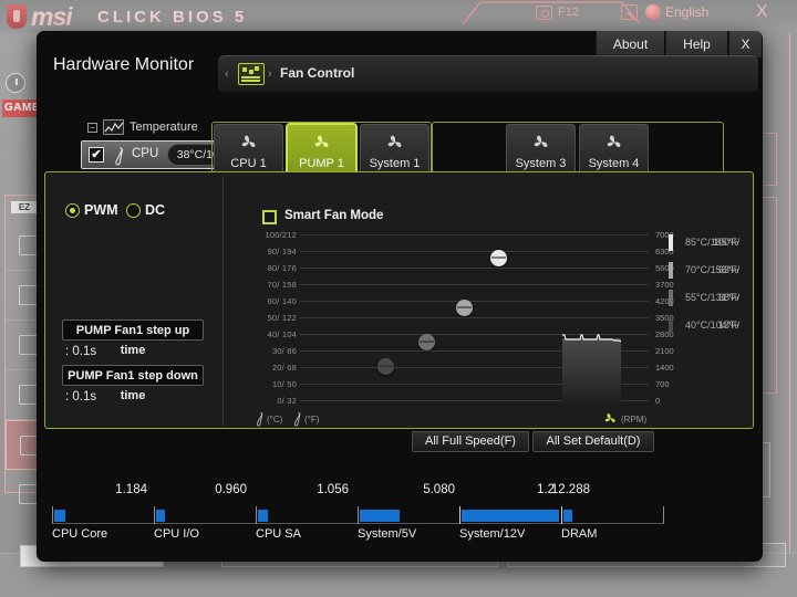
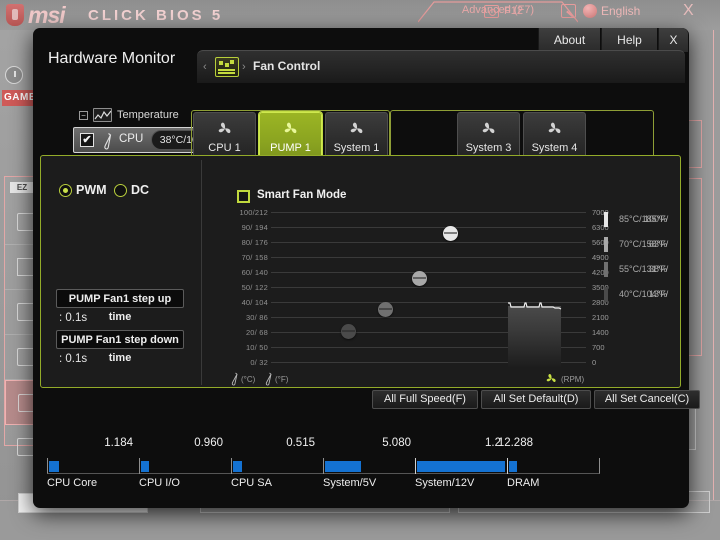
  msi
  CLICK BIOS 5
+ Advanced (F7)
  F12
  English
  X
  GAM
  EZ
  About
  Help
  X
  Hardware Monitor
  ‹
  ›
  Fan Control
  −
  Temperature
  ✔
  CPU
  CPU 1
  PUMP 1
  System 1
  System 3
  System 4
  PWM
  DC
  PUMP Fan1 step up time
  : 0.1s
  PUMP Fan1 step down time
  : 0.1s
  Smart Fan Mode
  100/212
  90/ 194
  80/ 176
  70/ 158
  60/ 140
  50/ 122
  40/ 104
  30/ 86
  20/ 68
  10/ 50
  0/ 32
  700
  6300
  560
- 3700
+ 4900
  420
  350
  2800
  2100
  1400
  700
  0
  85°C/185°F/
  100%
  70°C/158°F/
  63%
  55°C/131°F/
  38%
  40°C/104°F/
  13%
  (°C)
  (°F)
  (RPM)
  All Full Speed(F)
  All Set Default(D)
+ All Set Cancel(C)
  1.184
  0.960
- 1.056
+ 0.515
  5.080
  12.288
  1.2
  CPU Core
  CPU I/O
  CPU SA
  System/5V
  System/12V
  DRAM
